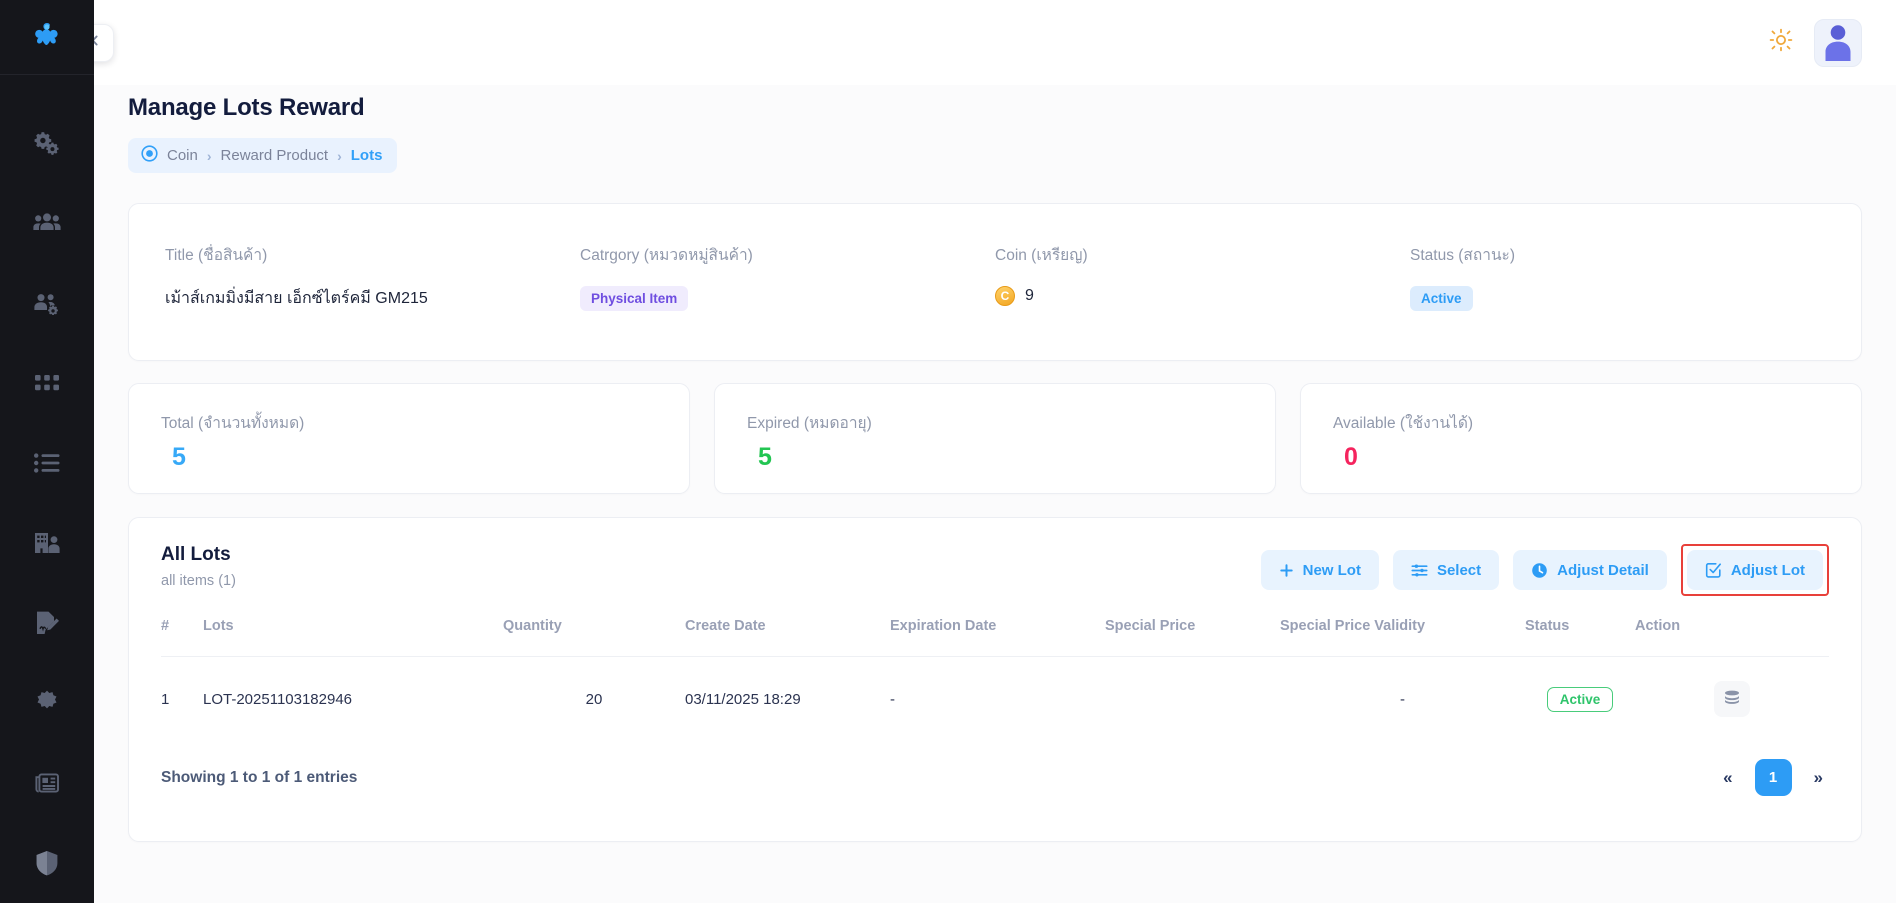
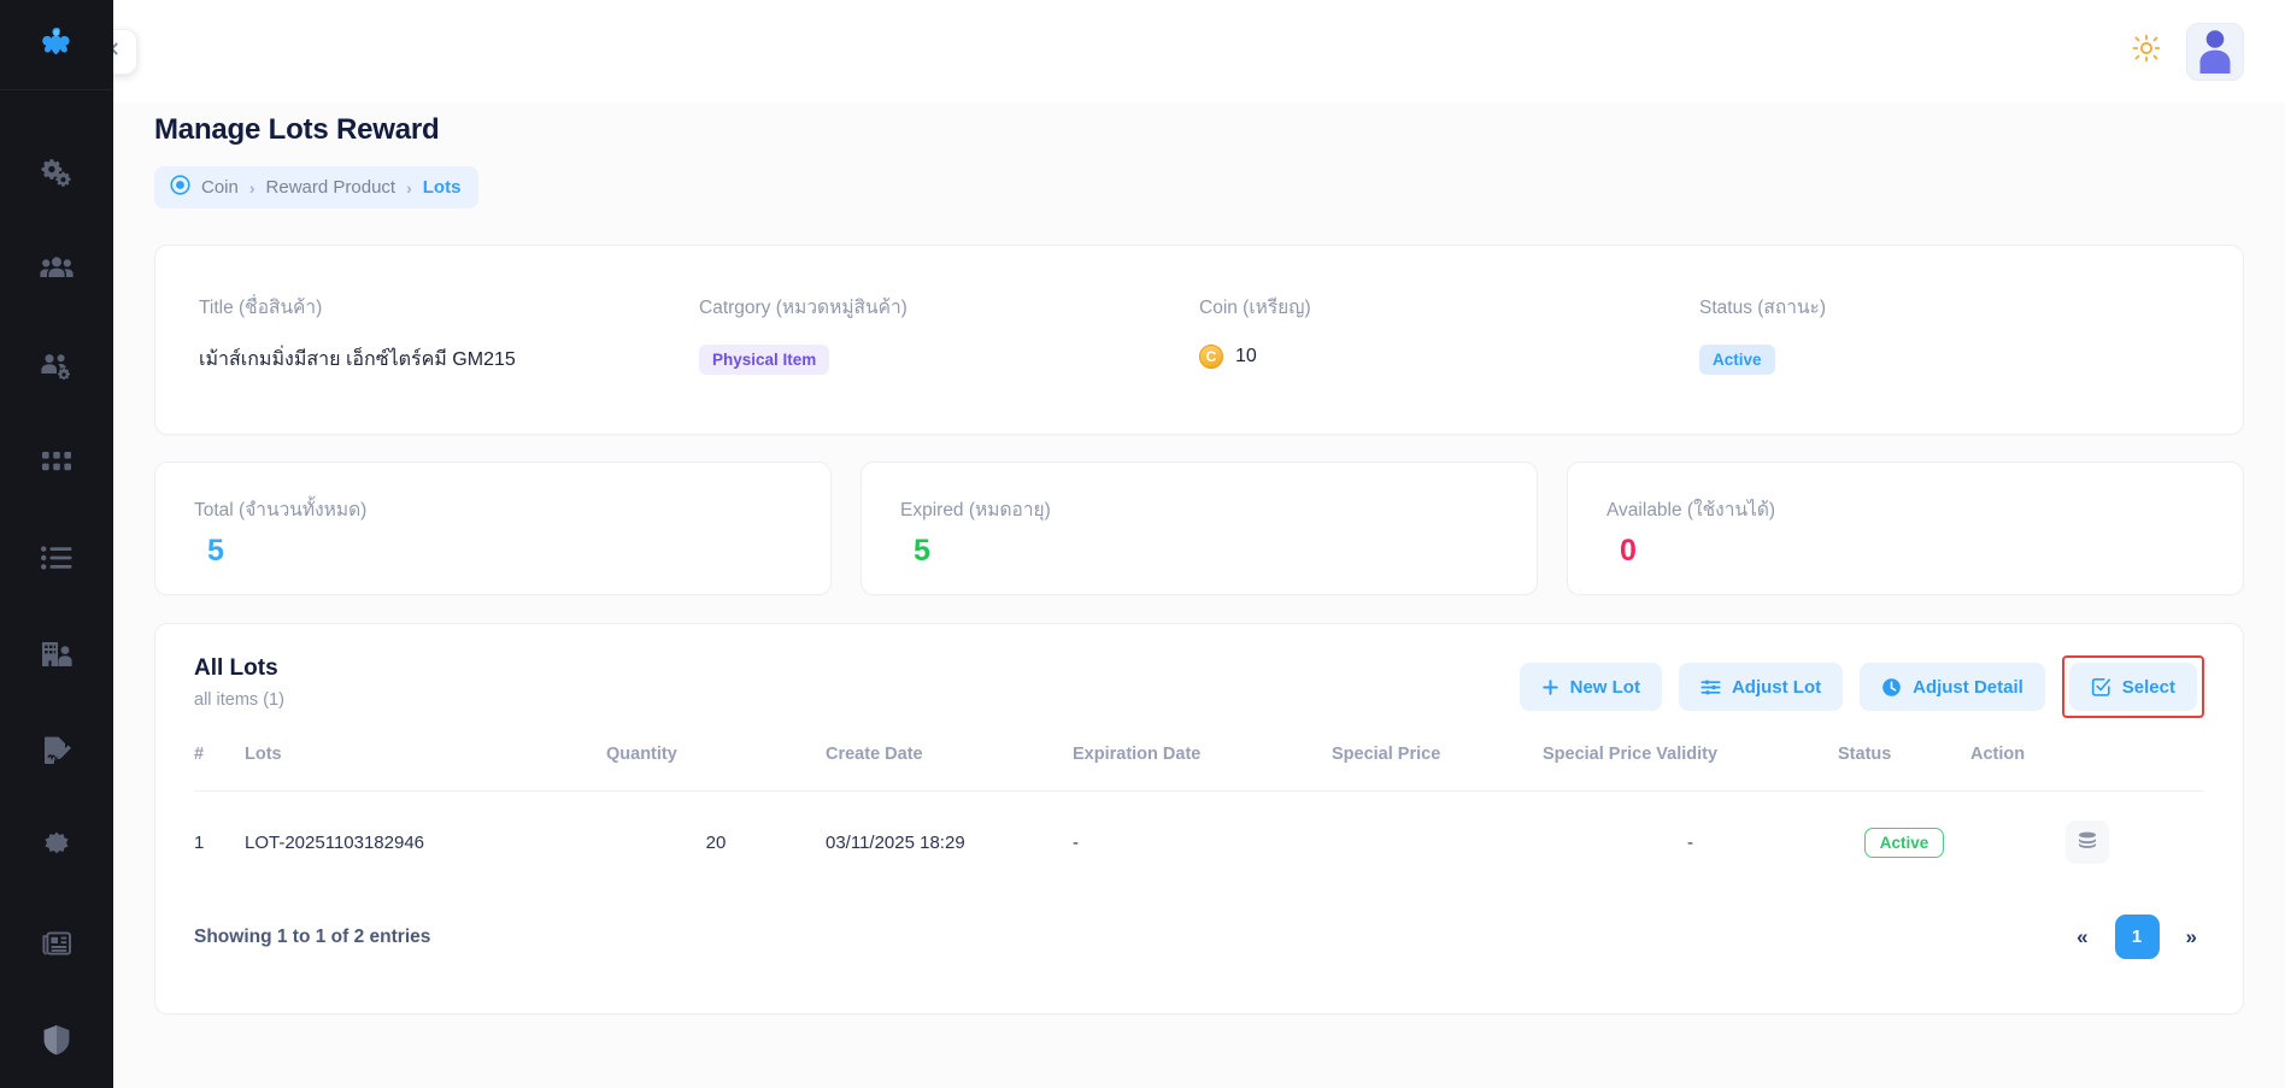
  Manage Lots Reward
  Coin
  ›
  Reward Product
  ›
  Lots
  Title (ชื่อสินค้า)
  เม้าส์เกมมิ่งมีสาย เอ็กซ์ไตร์คมี GM215
  Catrgory (หมวดหมู่สินค้า)
  Physical Item
  Coin (เหรียญ)
  C
- 9
+ 10
  Status (สถานะ)
  Active
  Total (จำนวนทั้งหมด)
  5
  Expired (หมดอายุ)
  5
  Available (ใช้งานได้)
  0
  All Lots
  all items (1)
  New Lot
- Select
+ Adjust Lot
  Adjust Detail
- Adjust Lot
+ Select
  #	Lots	Quantity	Create Date	Expiration Date	Special Price	Special Price Validity	Status	Action
  1	LOT-20251103182946	20	03/11/2025 18:29	-		-	Active
- Showing 1 to 1 of 1 entries
+ Showing 1 to 1 of 2 entries
  «
  1
  »
